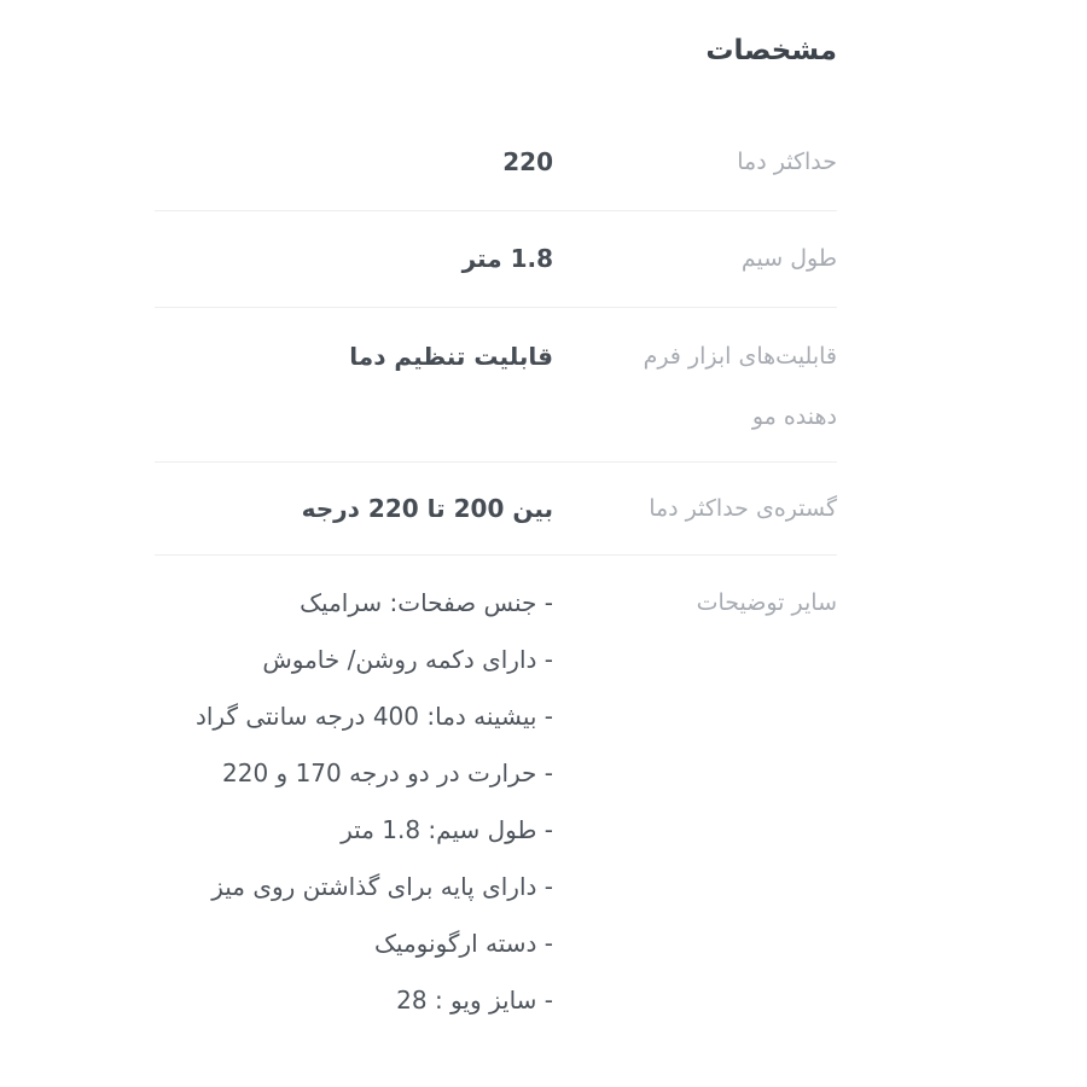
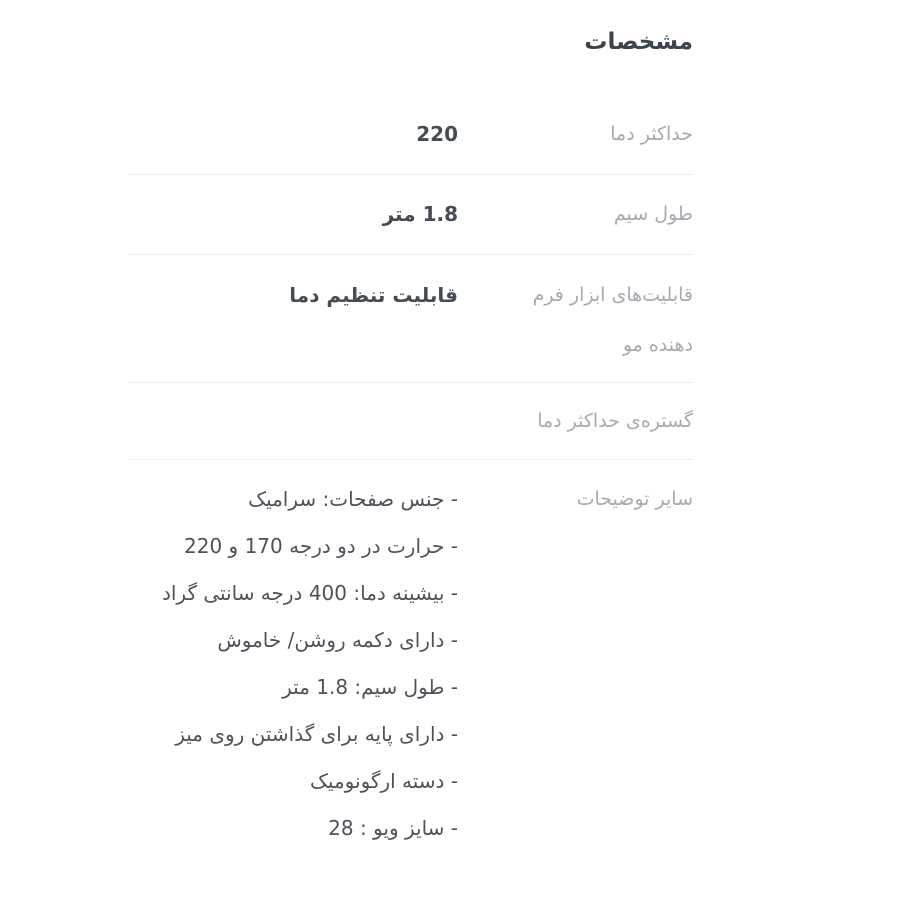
  مشخصات
  حداکثر دما
  220
  طول سیم
  1.8 متر
  قابلیت‌های ابزار فرم دهنده مو
  قابلیت تنظیم دما
  گستره‌ی حداکثر دما
- بین 200 تا 220 درجه
  سایر توضیحات
  - جنس صفحات: سرامیک
- - دارای دکمه روشن/ خاموش
+ - حرارت در دو درجه 170 و 220
  - بیشینه دما: 400 درجه سانتی گراد
- - حرارت در دو درجه 170 و 220
+ - دارای دکمه روشن/ خاموش
  - طول سیم: 1.8 متر
  - دارای پایه برای گذاشتن روی میز
  - دسته ارگونومیک
  - سایز ویو : 28
